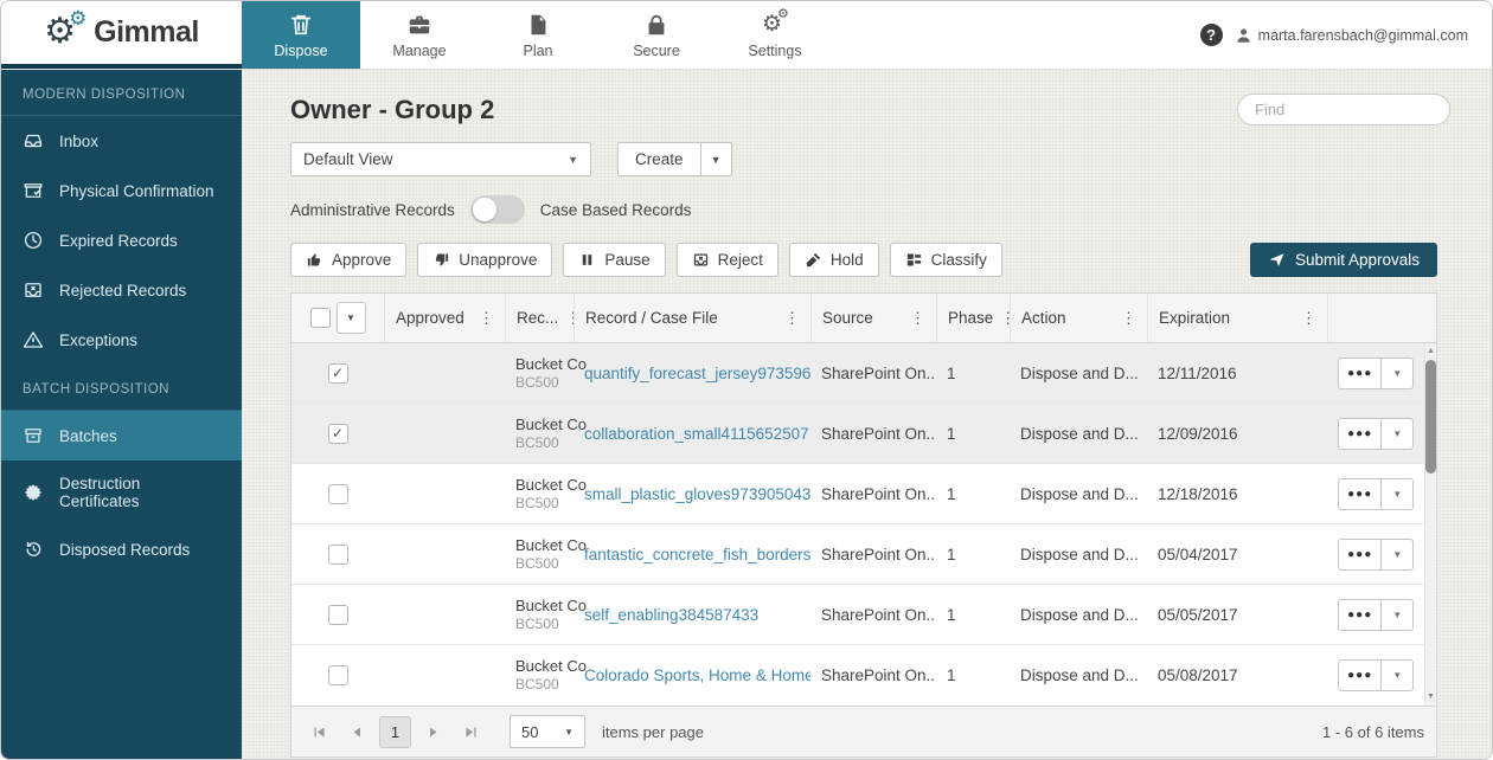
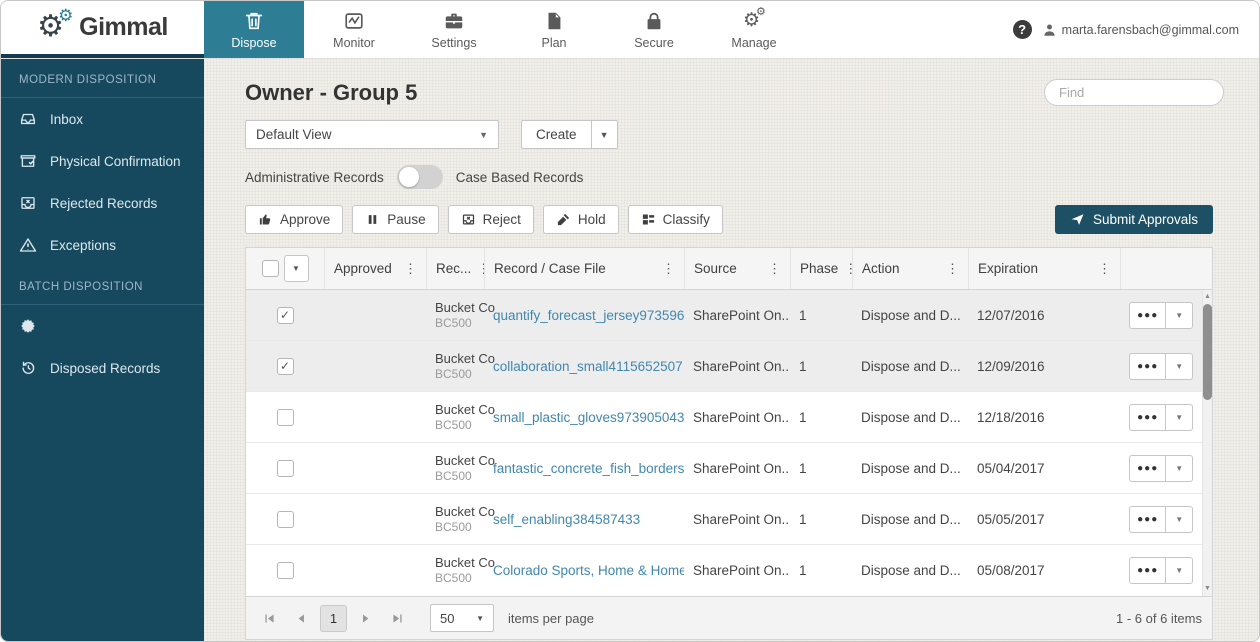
  ⚙
  ⚙
  Gimmal
  Dispose
+ Monitor
- Manage
+ Settings
  Plan
  Secure
  ⚙
  ⚙
- Settings
+ Manage
  ?
  marta.farensbach@gimmal.com
  MODERN DISPOSITION
  Inbox
  Physical Confirmation
- Expired Records
  Rejected Records
  Exceptions
  BATCH DISPOSITION
- Batches
- Destruction Certificates
  Disposed Records
- Owner - Group 2
+ Owner - Group 5
  Find
  Default View
  ▼
  Create
  ▼
  Administrative Records
  Case Based Records
  Approve
- Unapprove
  Pause
  Reject
  Hold
  Classify
  Submit Approvals
  ▼
  Approved
  ⋮
  Rec...
  ⋮
  Record / Case File
  ⋮
  Source
  ⋮
  Phase
  ⋮
  Action
  ⋮
  Expiration
  ⋮
  ✓
  Bucket
  BC500
  quantify_forecast_jersey973596
  SharePoint On..
  1
  Dispose and D...
- 12/11/2016
+ 12/07/2016
  ●●●
  ▼
  ✓
  Bucket
  BC500
  collaboration_small4115652507
  SharePoint On..
  1
  Dispose and D...
  12/09/2016
  ●●●
  ▼
  Bucket
  BC500
  small_plastic_gloves973905043
  SharePoint On..
  1
  Dispose and D...
  12/18/2016
  ●●●
  ▼
  Bucket
  BC500
  fantastic_concrete_fish_borders
  SharePoint On..
  1
  Dispose and D...
  05/04/2017
  ●●●
  ▼
  Bucket
  BC500
  self_enabling384587433
  SharePoint On..
  1
  Dispose and D...
  05/05/2017
  ●●●
  ▼
  Bucket
  BC500
  Colorado Sports, Home & Home
  SharePoint On..
  1
  Dispose and D...
  05/08/2017
  ●●●
  ▼
  1
  50
  ▼
  items per page
  1 - 6 of 6 items
